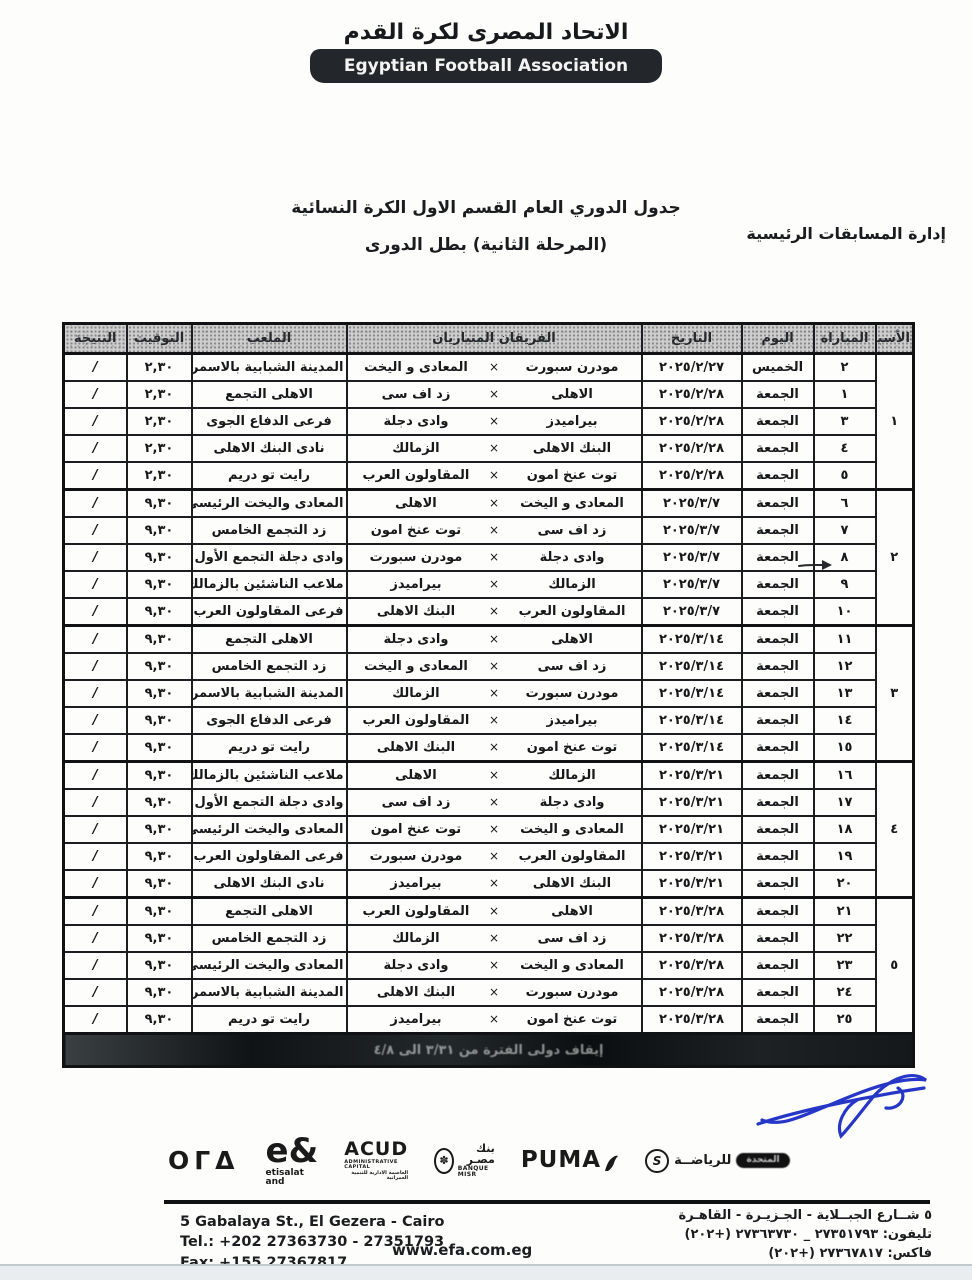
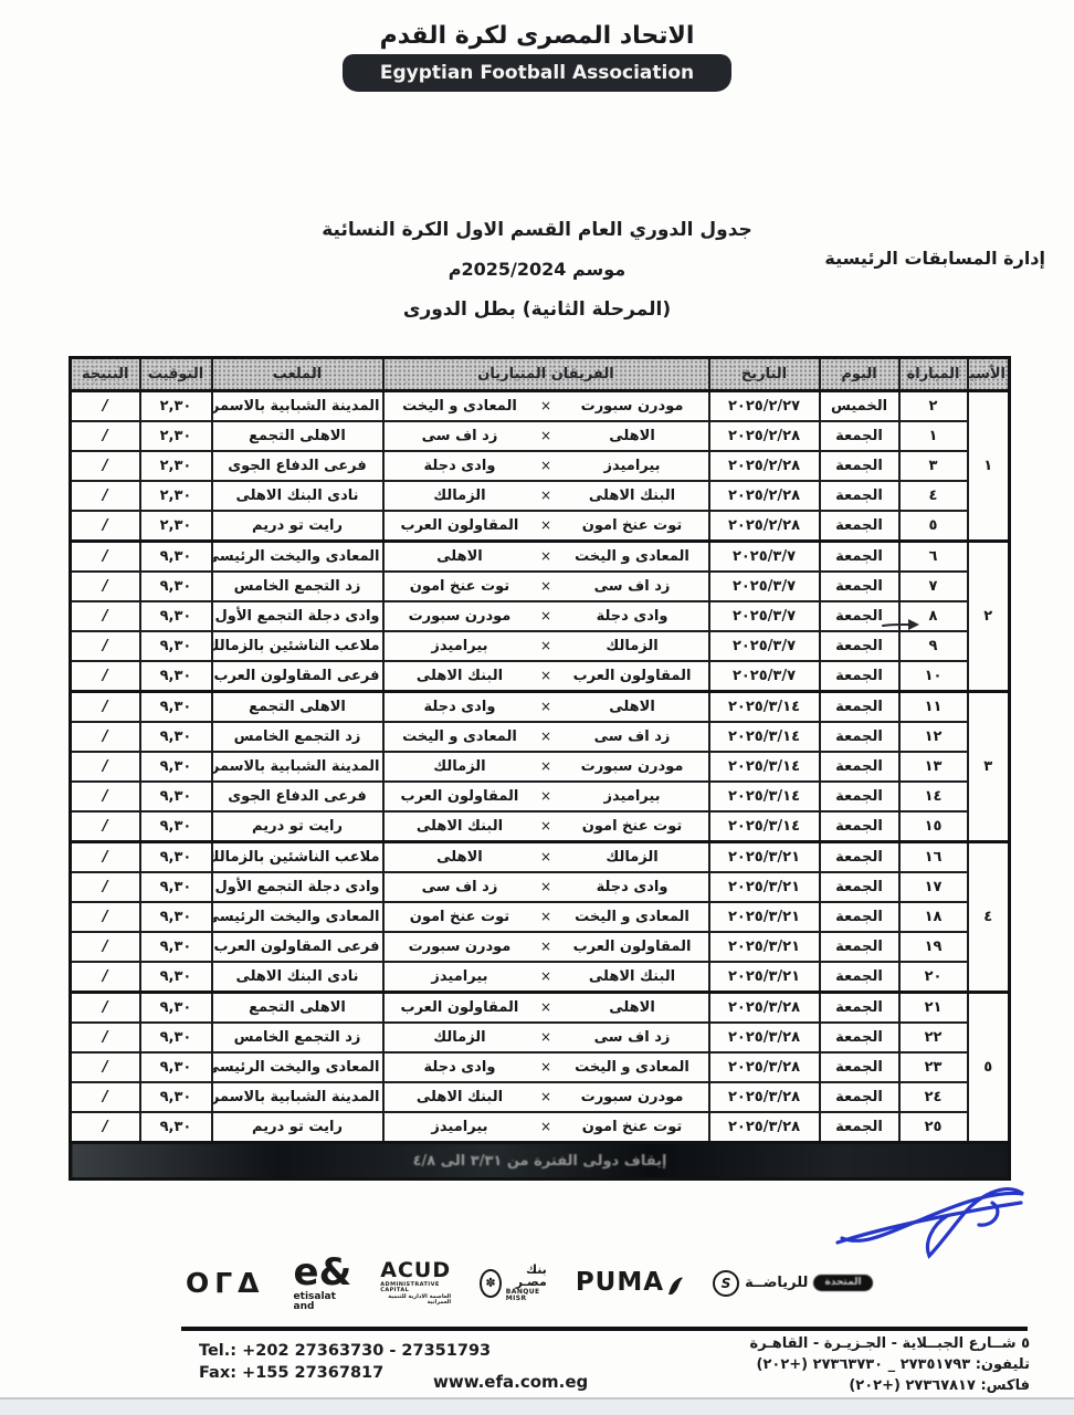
  الاتحاد المصرى لكرة القدم
  Egyptian Football Association
  إدارة المسابقات الرئيسية
  جدول الدوري العام القسم الاول الكرة النسائية
+ موسم 2025/2024م
  (المرحلة الثانية) بطل الدورى
  الأسب	المباراة	اليوم	التاريخ	الفريقان المتباريان	الملعب	التوقيت	النتيجة
  ١	٢	الخميس	٢٠٢٥/٢/٢٧	مودرن سبورت×المعادى و اليخت	المدينة الشبابية بالاسمر	٢,٣٠	/
  ١	الجمعة	٢٠٢٥/٢/٢٨	الاهلى×زد اف سى	الاهلى التجمع	٢,٣٠	/
  ٣	الجمعة	٢٠٢٥/٢/٢٨	بيراميدز×وادى دجلة	فرعى الدفاع الجوى	٢,٣٠	/
  ٤	الجمعة	٢٠٢٥/٢/٢٨	البنك الاهلى×الزمالك	نادى البنك الاهلى	٢,٣٠	/
  ٥	الجمعة	٢٠٢٥/٢/٢٨	توت عنخ امون×المقاولون العرب	رايت تو دريم	٢,٣٠	/
  ٢	٦	الجمعة	٢٠٢٥/٣/٧	المعادى و اليخت×الاهلى	المعادى واليخت الرئيسى	٩,٣٠	/
  ٧	الجمعة	٢٠٢٥/٣/٧	زد اف سى×توت عنخ امون	زد التجمع الخامس	٩,٣٠	/
  ٨	الجمعة	٢٠٢٥/٣/٧	وادى دجلة×مودرن سبورت	وادى دجلة التجمع الأول	٩,٣٠	/
  ٩	الجمعة	٢٠٢٥/٣/٧	الزمالك×بيراميدز	ملاعب الناشئين بالزمالك	٩,٣٠	/
  ١٠	الجمعة	٢٠٢٥/٣/٧	المقاولون العرب×البنك الاهلى	فرعى المقاولون العرب	٩,٣٠	/
  ٣	١١	الجمعة	٢٠٢٥/٣/١٤	الاهلى×وادى دجلة	الاهلى التجمع	٩,٣٠	/
  ١٢	الجمعة	٢٠٢٥/٣/١٤	زد اف سى×المعادى و اليخت	زد التجمع الخامس	٩,٣٠	/
  ١٣	الجمعة	٢٠٢٥/٣/١٤	مودرن سبورت×الزمالك	المدينة الشبابية بالاسمر	٩,٣٠	/
  ١٤	الجمعة	٢٠٢٥/٣/١٤	بيراميدز×المقاولون العرب	فرعى الدفاع الجوى	٩,٣٠	/
  ١٥	الجمعة	٢٠٢٥/٣/١٤	توت عنخ امون×البنك الاهلى	رايت تو دريم	٩,٣٠	/
  ٤	١٦	الجمعة	٢٠٢٥/٣/٢١	الزمالك×الاهلى	ملاعب الناشئين بالزمالك	٩,٣٠	/
  ١٧	الجمعة	٢٠٢٥/٣/٢١	وادى دجلة×زد اف سى	وادى دجلة التجمع الأول	٩,٣٠	/
  ١٨	الجمعة	٢٠٢٥/٣/٢١	المعادى و اليخت×توت عنخ امون	المعادى واليخت الرئيسى	٩,٣٠	/
  ١٩	الجمعة	٢٠٢٥/٣/٢١	المقاولون العرب×مودرن سبورت	فرعى المقاولون العرب	٩,٣٠	/
  ٢٠	الجمعة	٢٠٢٥/٣/٢١	البنك الاهلى×بيراميدز	نادى البنك الاهلى	٩,٣٠	/
  ٥	٢١	الجمعة	٢٠٢٥/٣/٢٨	الاهلى×المقاولون العرب	الاهلى التجمع	٩,٣٠	/
  ٢٢	الجمعة	٢٠٢٥/٣/٢٨	زد اف سى×الزمالك	زد التجمع الخامس	٩,٣٠	/
  ٢٣	الجمعة	٢٠٢٥/٣/٢٨	المعادى و اليخت×وادى دجلة	المعادى واليخت الرئيسى	٩,٣٠	/
  ٢٤	الجمعة	٢٠٢٥/٣/٢٨	مودرن سبورت×البنك الاهلى	المدينة الشبابية بالاسمر	٩,٣٠	/
  ٢٥	الجمعة	٢٠٢٥/٣/٢٨	توت عنخ امون×بيراميدز	رايت تو دريم	٩,٣٠	/
  إيقاف دولى الفترة من ٣/٣١ الى ٤/٨
  OΓΔ
  e&
  etisalat and
  ACUD
  ✽
  بنك مصـر
  PUMA
  S
  للرياضــة
  المتحدة
- 5 Gabalaya St., El Gezera - Cairo
  Tel.: +202 27363730 - 27351793
  Fax: +155 27367817
  www.efa.com.eg
  ٥ شــارع الجبــلاية - الجـزيـرة - القاهـرة
  تليفون: ٢٧٣٥١٧٩٣ _ ٢٧٣٦٣٧٣٠ (+٢٠٢)
  فاكس: ٢٧٣٦٧٨١٧ (+٢٠٢)
